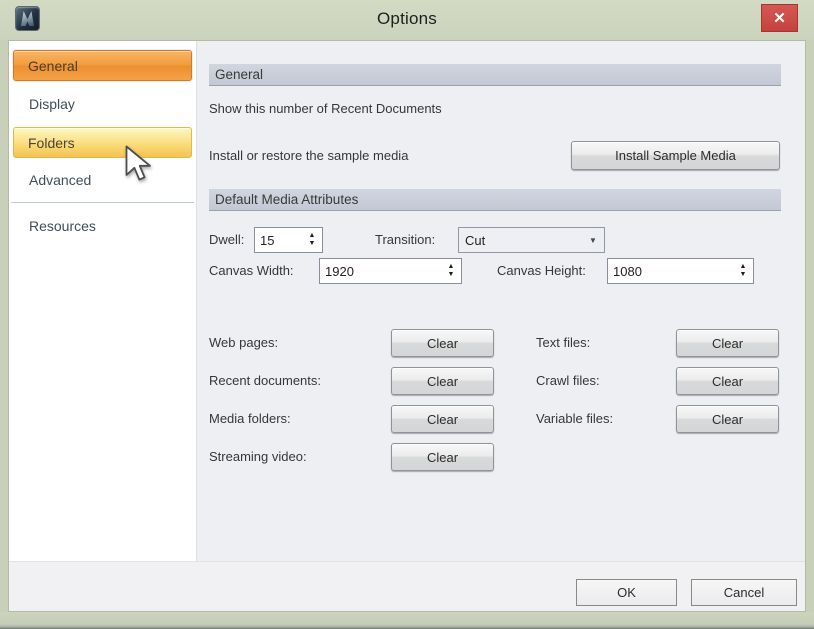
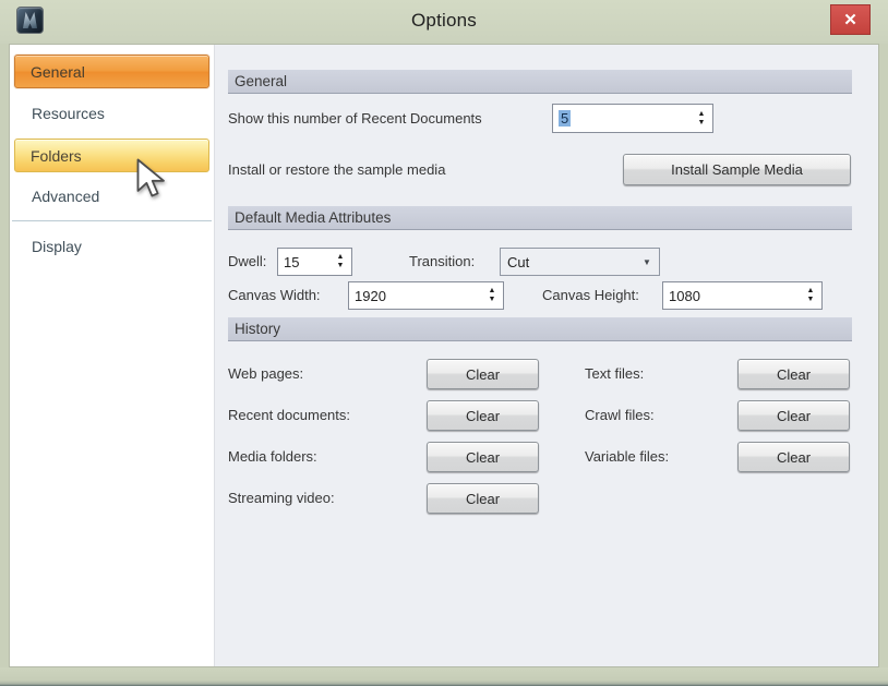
  Options
  ✕
  General
- Display
+ Resources
  Folders
  Advanced
- Resources
+ Display
  General
  Show this number of Recent Documents
+ 5
  Install or restore the sample media
  Install Sample Media
  Default Media Attributes
  Dwell:
  15
  Transition:
  Cut
  ▼
  Canvas Width:
  1920
  Canvas Height:
  1080
+ History
  Web pages:
  Clear
  Text files:
  Clear
  Recent documents:
  Clear
  Crawl files:
  Clear
  Media folders:
  Clear
  Variable files:
  Clear
  Streaming video:
  Clear
- OK
- Cancel
